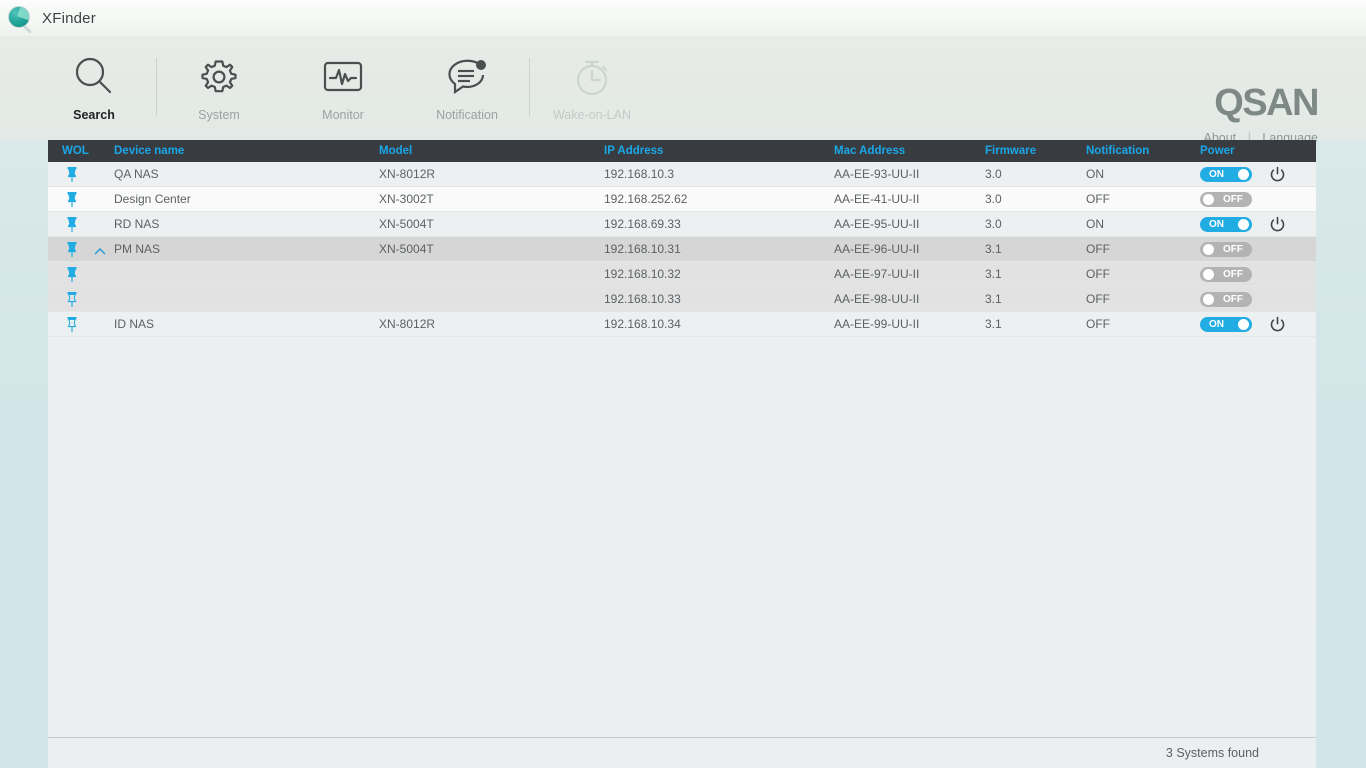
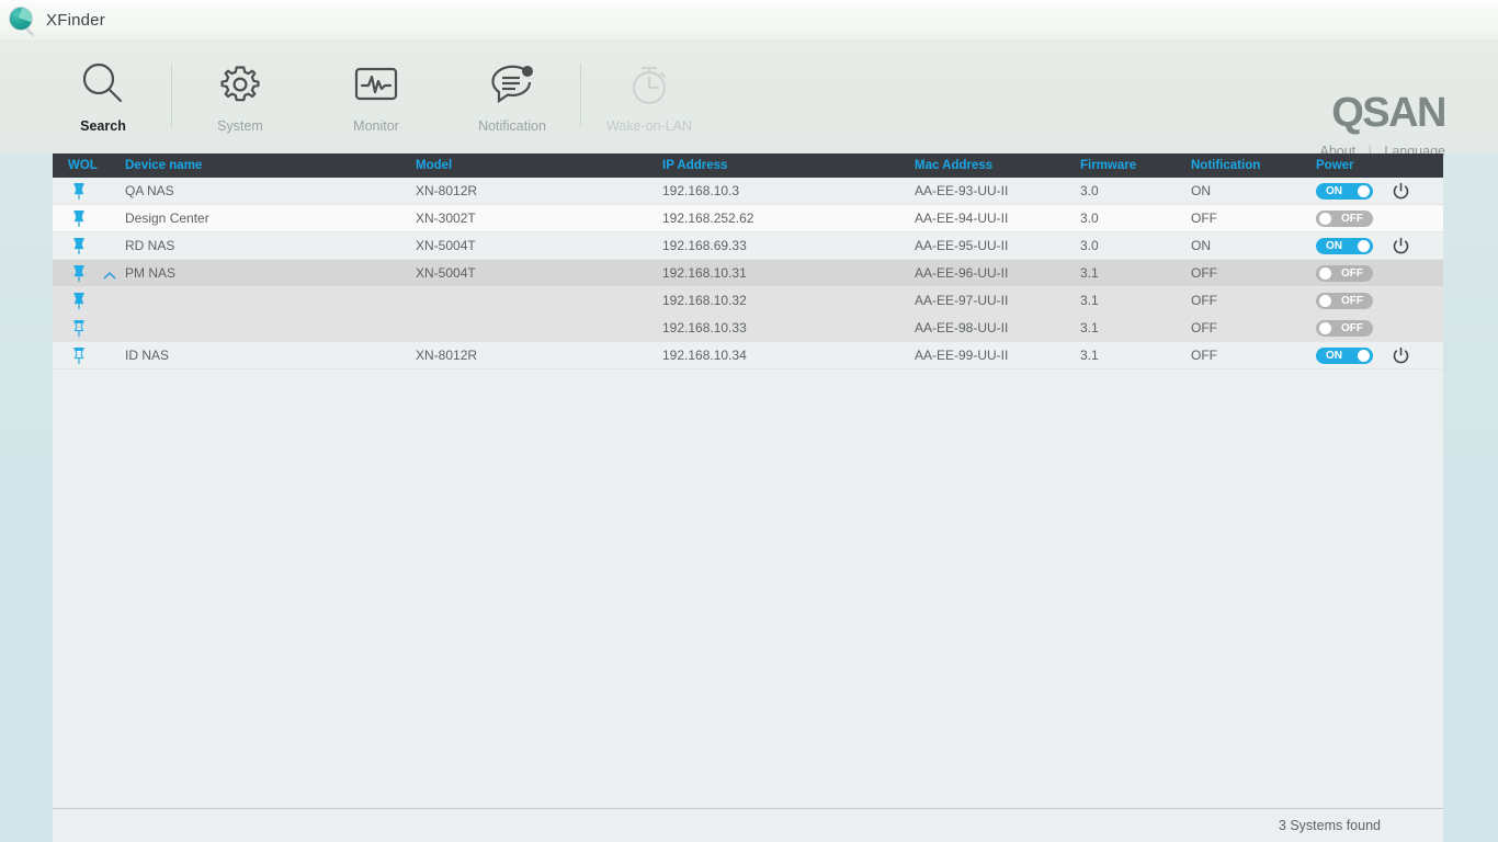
  XFinder
  Search
  System
  Monitor
  Notification
  Wake-on-LAN
  QSAN
  About | Language
  WOL
  Device name
  Model
  IP Address
  Mac Address
  Firmware
  Notification
  Power
  QA NAS
  XN-8012R
  192.168.10.3
  AA-EE-93-UU-II
  3.0
  ON
  ON
  Design Center
  XN-3002T
  192.168.252.62
- AA-EE-41-UU-II
+ AA-EE-94-UU-II
  3.0
  OFF
  OFF
  RD NAS
  XN-5004T
  192.168.69.33
  AA-EE-95-UU-II
  3.0
  ON
  ON
  PM NAS
  XN-5004T
  192.168.10.31
  AA-EE-96-UU-II
  3.1
  OFF
  OFF
  192.168.10.32
  AA-EE-97-UU-II
  3.1
  OFF
  OFF
  192.168.10.33
  AA-EE-98-UU-II
  3.1
  OFF
  OFF
  ID NAS
  XN-8012R
  192.168.10.34
  AA-EE-99-UU-II
  3.1
  OFF
  ON
  3 Systems found
